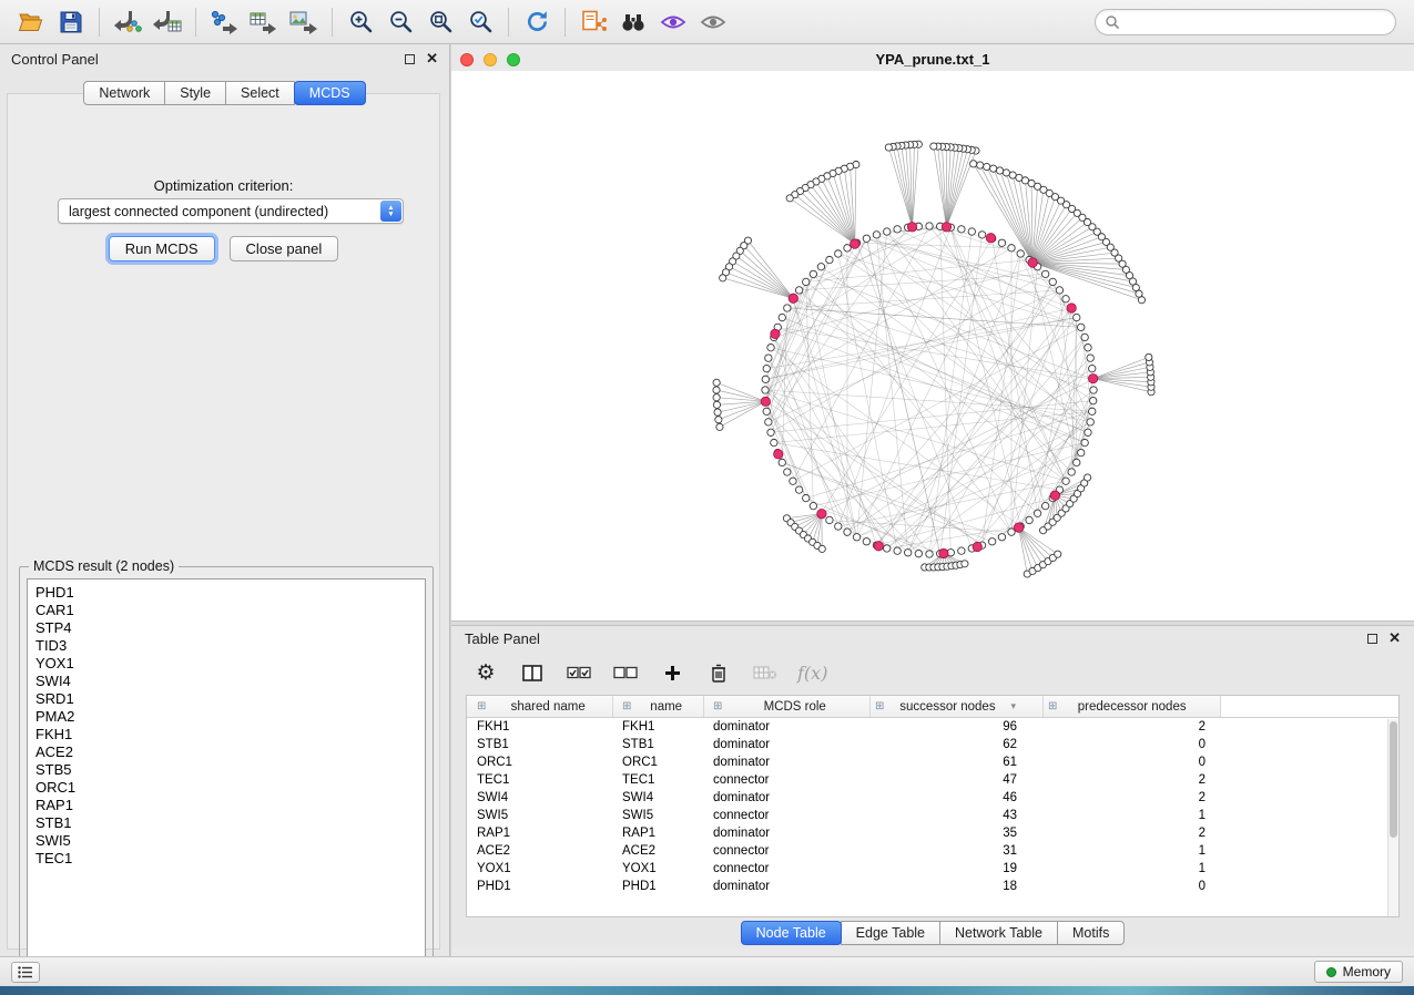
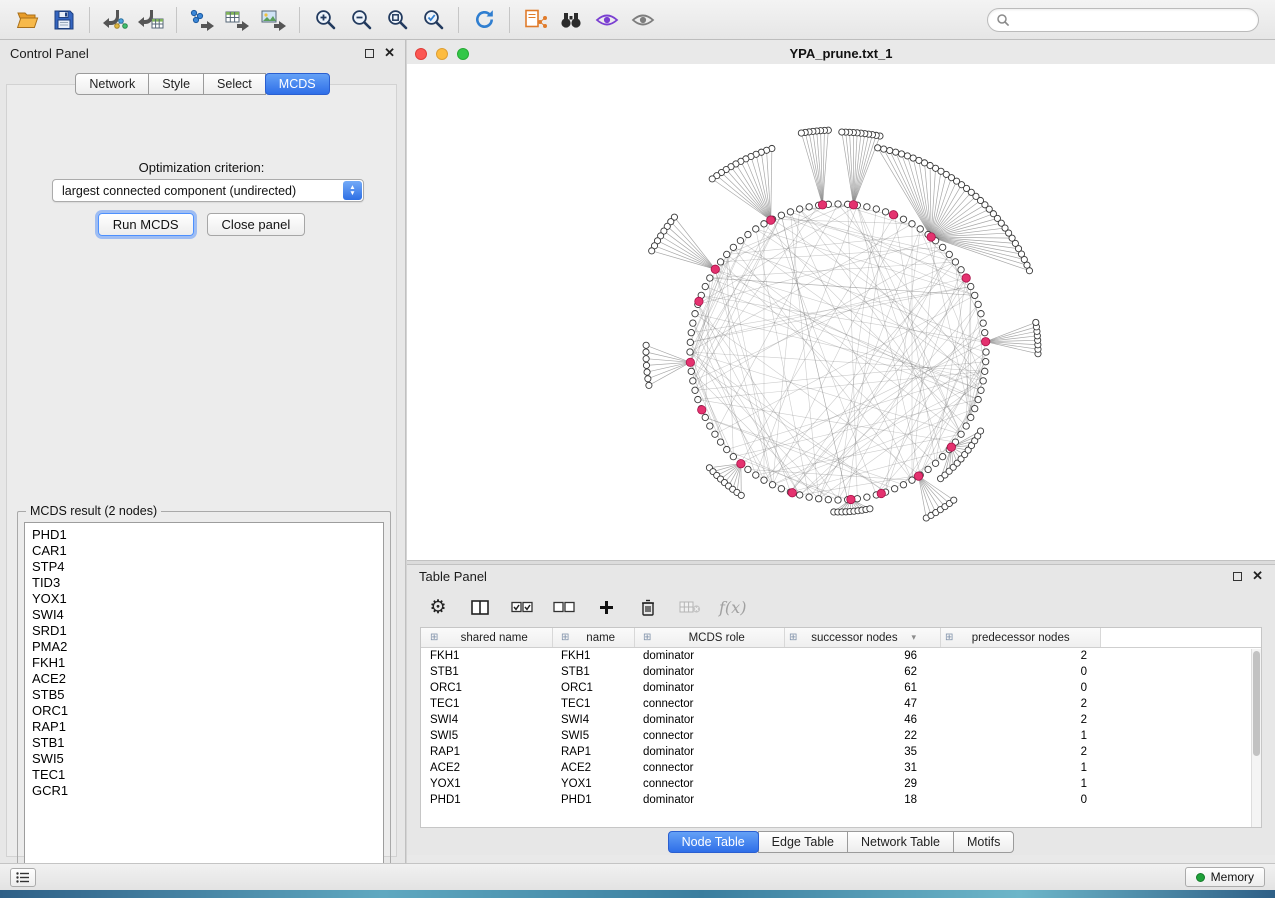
  Control Panel
  ✕
  Optimization criterion:
  largest connected component (undirected)
  Run MCDS
  Close panel
  MCDS result (2 nodes)
  PHD1
  CAR1
  STP4
  TID3
  YOX1
  SWI4
  SRD1
  PMA2
  FKH1
  ACE2
  STB5
  ORC1
  RAP1
  STB1
  SWI5
  TEC1
+ GCR1
  Network
  Style
  Select
  MCDS
  YPA_prune.txt_1
  Table Panel
  ✕
  ⚙
  f(x)
  ⊞
  shared name
  ⊞
  name
  ⊞
  MCDS role
  ⊞
  successor nodes
  ▾
  ⊞
  predecessor nodes
  FKH1
  FKH1
  dominator
  96
  2
  STB1
  STB1
  dominator
  62
  0
  ORC1
  ORC1
  dominator
  61
  0
  TEC1
  TEC1
  connector
  47
  2
  SWI4
  SWI4
  dominator
  46
  2
  SWI5
  SWI5
  connector
- 43
+ 22
  1
  RAP1
  RAP1
  dominator
  35
  2
  ACE2
  ACE2
  connector
  31
  1
  YOX1
  YOX1
  connector
- 19
+ 29
  1
  PHD1
  PHD1
  dominator
  18
  0
  Node Table
  Edge Table
  Network Table
  Motifs
  Memory
